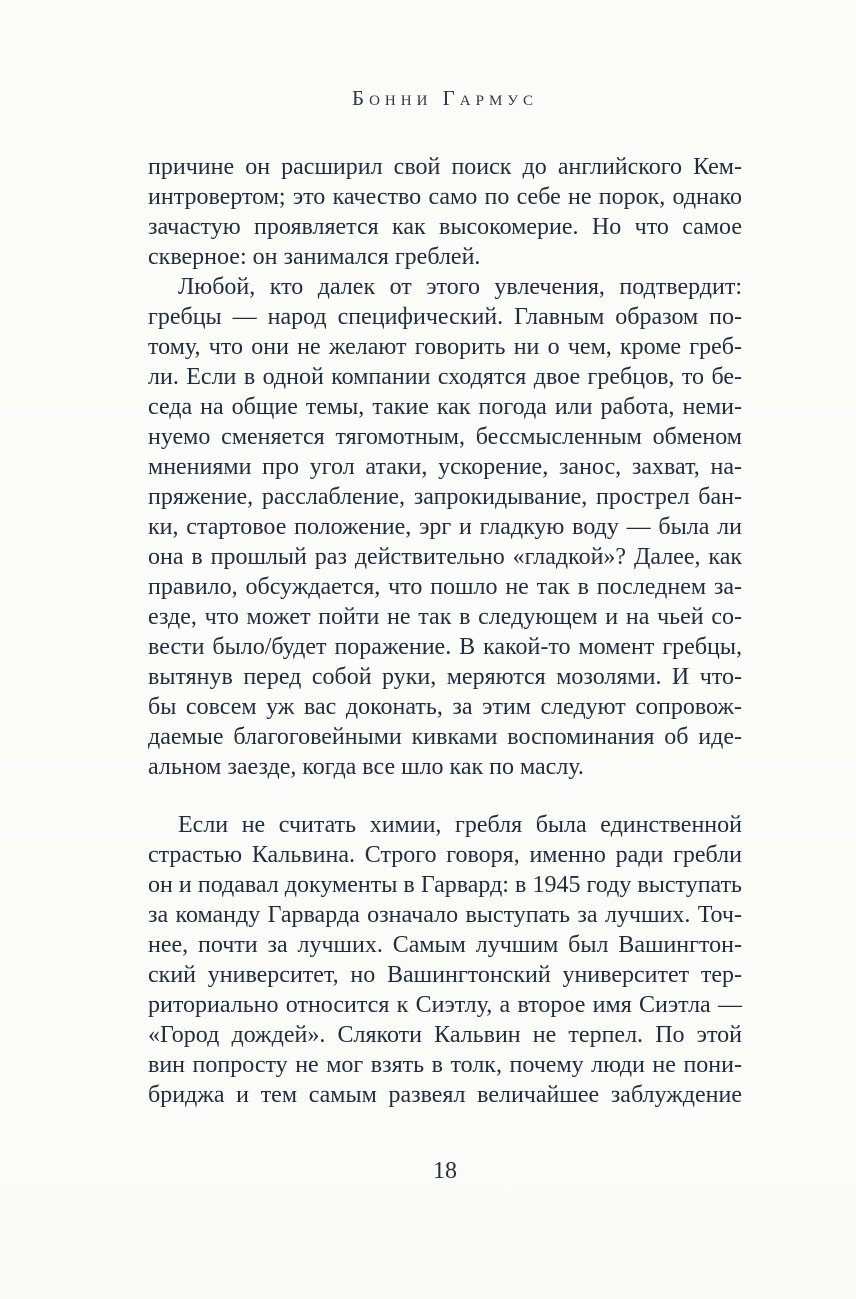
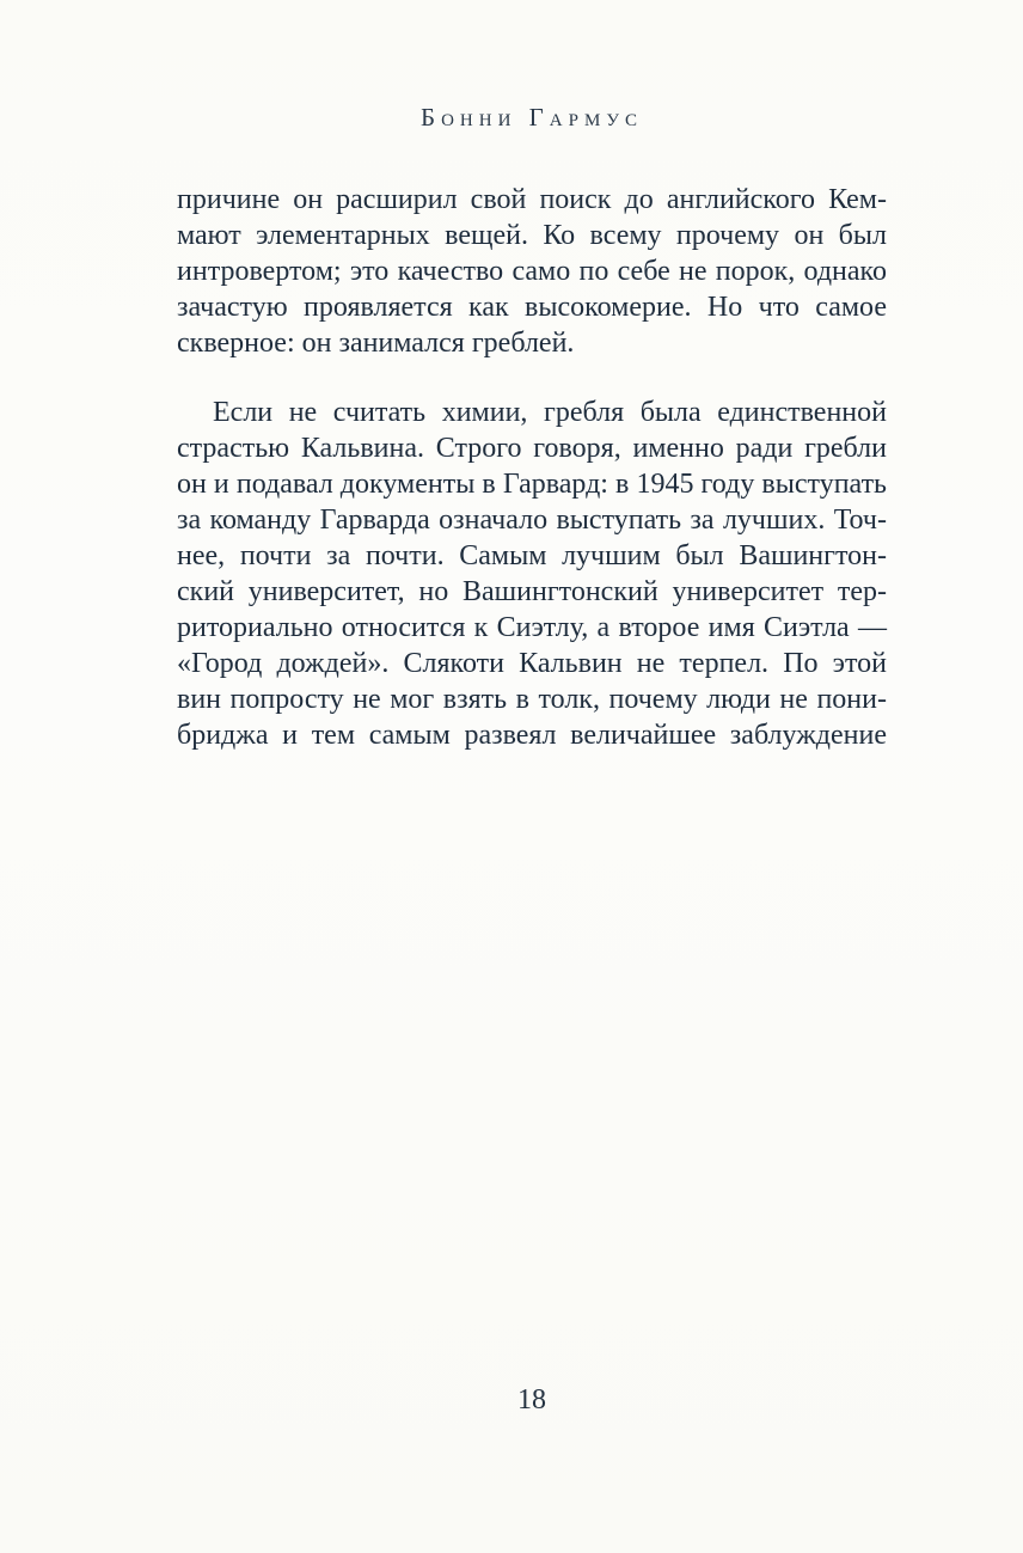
  Бонни Гармус
  причине он расширил свой поиск до английского Кем-
+ мают элементарных вещей. Ко всему прочему он был
  интровертом; это качество само по себе не порок, однако
  зачастую проявляется как высокомерие. Но что самое
  скверное: он занимался греблей.
- Любой, кто далек от этого увлечения, подтвердит:
- гребцы — народ специфический. Главным образом по-
- тому, что они не желают говорить ни о чем, кроме греб-
- ли. Если в одной компании сходятся двое гребцов, то бе-
- седа на общие темы, такие как погода или работа, неми-
- нуемо сменяется тягомотным, бессмысленным обменом
- мнениями про угол атаки, ускорение, занос, захват, на-
- пряжение, расслабление, запрокидывание, прострел бан-
- ки, стартовое положение, эрг и гладкую воду — была ли
- она в прошлый раз действительно «гладкой»? Далее, как
- правило, обсуждается, что пошло не так в последнем за-
- езде, что может пойти не так в следующем и на чьей со-
- вести было/будет поражение. В какой-то момент гребцы,
- вытянув перед собой руки, меряются мозолями. И что-
- бы совсем уж вас доконать, за этим следуют сопровож-
- даемые благоговейными кивками воспоминания об иде-
- альном заезде, когда все шло как по маслу.
  Если не считать химии, гребля была единственной
  страстью Кальвина. Строго говоря, именно ради гребли
  он и подавал документы в Гарвард: в 1945 году выступать
  за команду Гарварда означало выступать за лучших. Точ-
- нее, почти за лучших. Самым лучшим был Вашингтон-
+ нее, почти за почти. Самым лучшим был Вашингтон-
  ский университет, но Вашингтонский университет тер-
  риториально относится к Сиэтлу, а второе имя Сиэтла —
  «Город дождей». Слякоти Кальвин не терпел. По этой
  вин попросту не мог взять в толк, почему люди не пони-
  бриджа и тем самым развеял величайшее заблуждение
  18
